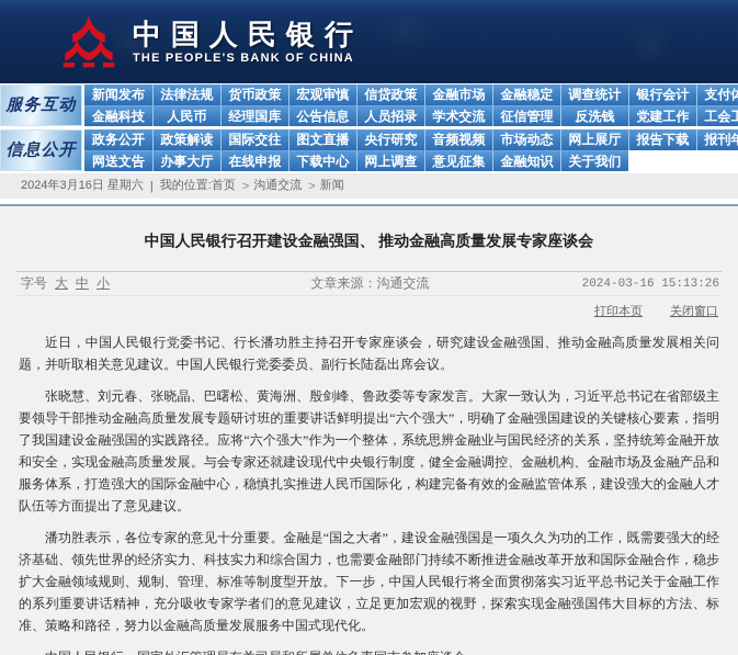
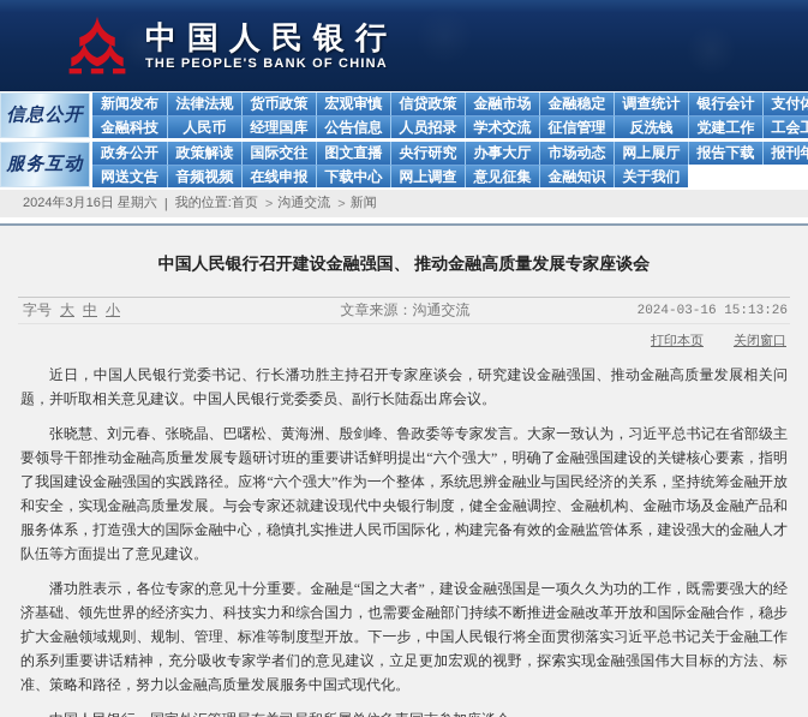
  中国人民银行
  THE PEOPLE'S BANK OF CHINA
- 服务互动
+ 信息公开
  新闻发布
  法律法规
  货币政策
  宏观审慎
  信贷政策
  金融市场
  金融稳定
  调查统计
  银行会计
  金融科技
  人民币
  经理国库
  公告信息
  人员招录
  学术交流
  征信管理
  反洗钱
  党建工作
- 信息公开
+ 服务互动
  政务公开
  政策解读
  国际交往
  图文直播
  央行研究
- 音频视频
+ 办事大厅
  市场动态
  网上展厅
  报告下载
  网送文告
- 办事大厅
+ 音频视频
  在线申报
  下载中心
  网上调查
  意见征集
  金融知识
  关于我们
  2024年3月16日 星期六
  |
  我的位置:
  首页
  >
  沟通交流
  >
  新闻
  中国人民银行召开建设金融强国、 推动金融高质量发展专家座谈会
  字号
  大
  中
  小
  文章来源：沟通交流
  2024-03-16 15:13:26
  打印本页 关闭窗口
  近日，中国人民银行党委书记、行长潘功胜主持召开专家座谈会，研究建设金融强国、推动金融高质量发展相关问题，并听取相关意见建议。中国人民银行党委委员、副行长陆磊出席会议。
  张晓慧、刘元春、张晓晶、巴曙松、黄海洲、殷剑峰、鲁政委等专家发言。大家一致认为，习近平总书记在省部级主要领导干部推动金融高质量发展专题研讨班的重要讲话鲜明提出“六个强大”，明确了金融强国建设的关键核心要素，指明了我国建设金融强国的实践路径。应将“六个强大”作为一个整体，系统思辨金融业与国民经济的关系，坚持统筹金融开放和安全，实现金融高质量发展。与会专家还就建设现代中央银行制度，健全金融调控、金融机构、金融市场及金融产品和服务体系，打造强大的国际金融中心，稳慎扎实推进人民币国际化，构建完备有效的金融监管体系，建设强大的金融人才队伍等方面提出了意见建议。
  潘功胜表示，各位专家的意见十分重要。金融是“国之大者”，建设金融强国是一项久久为功的工作，既需要强大的经济基础、领先世界的经济实力、科技实力和综合国力，也需要金融部门持续不断推进金融改革开放和国际金融合作，稳步扩大金融领域规则、规制、管理、标准等制度型开放。下一步，中国人民银行将全面贯彻落实习近平总书记关于金融工作的系列重要讲话精神，充分吸收专家学者们的意见建议，立足更加宏观的视野，探索实现金融强国伟大目标的方法、标准、策略和路径，努力以金融高质量发展服务中国式现代化。
